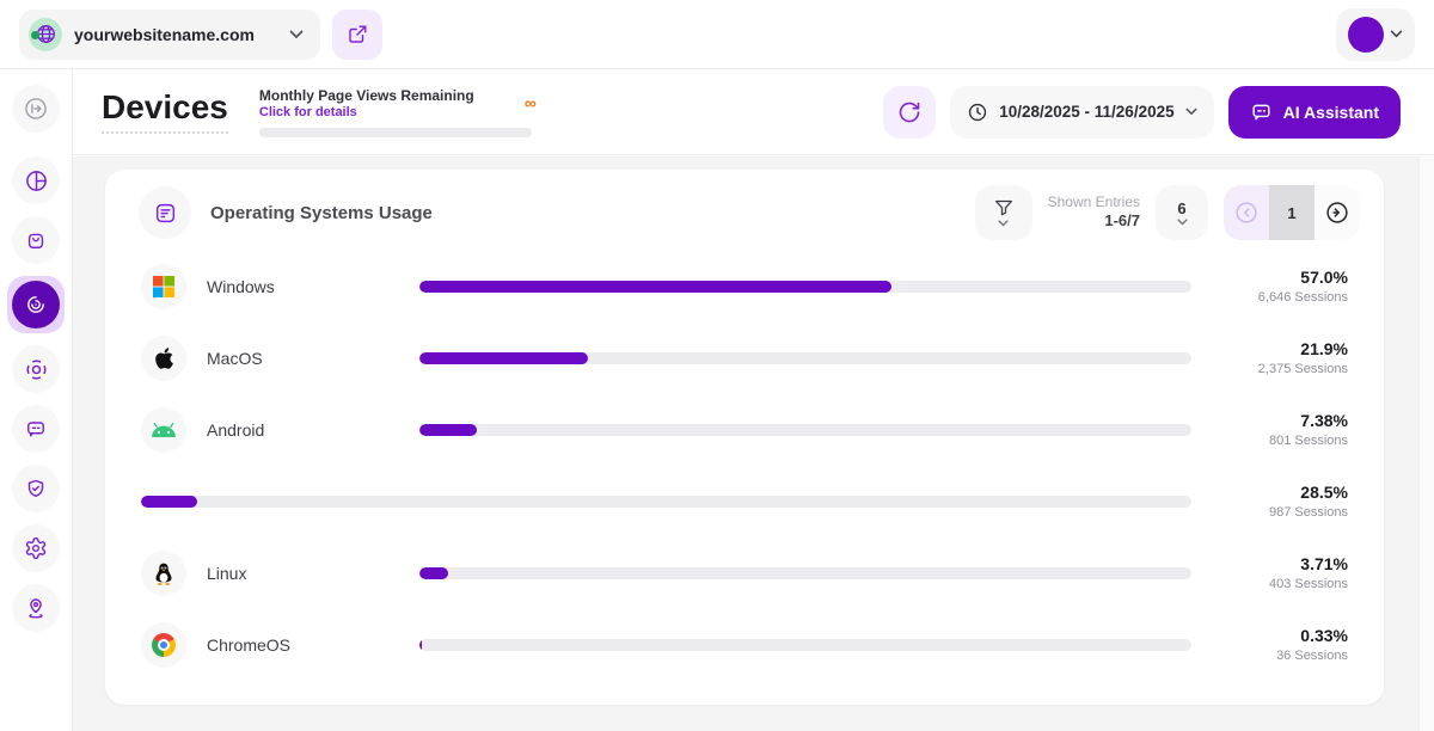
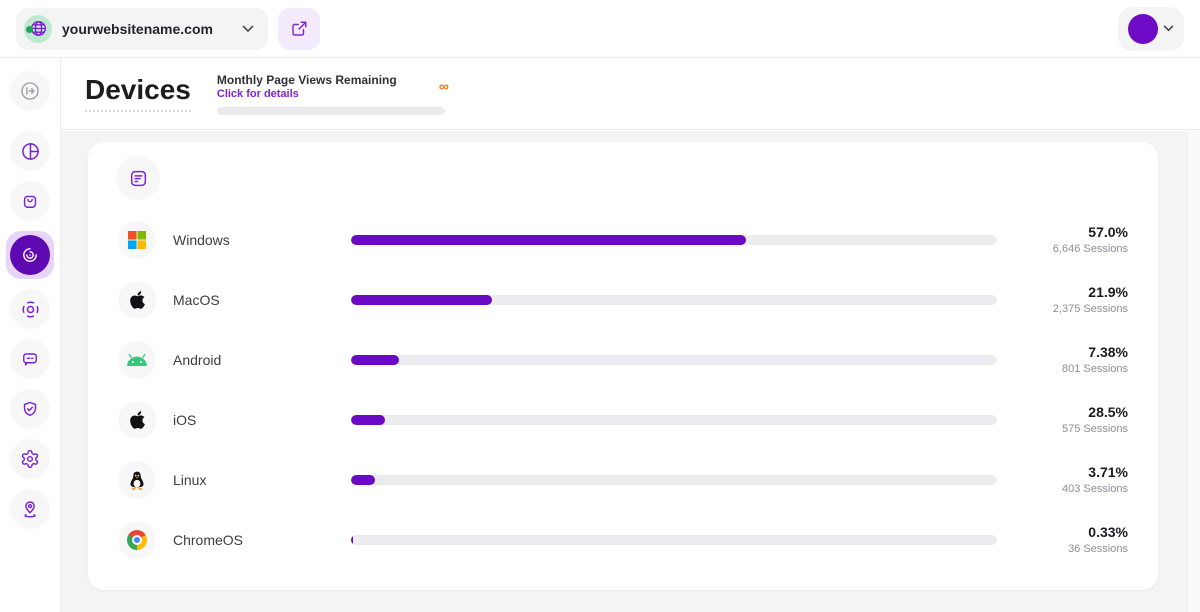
  yourwebsitename.com
  Devices
  Monthly Page Views Remaining
  Click for details
  ∞
- 10/28/2025 - 11/26/2025
- AI Assistant
- Operating Systems Usage
- Shown Entries
- 1-6/7
- 6
- 1
  Windows
  57.0%
  6,646 Sessions
  MacOS
  21.9%
  2,375 Sessions
  Android
  7.38%
  801 Sessions
+ iOS
  28.5%
- 987 Sessions
+ 575 Sessions
  Linux
  3.71%
  403 Sessions
  ChromeOS
  0.33%
  36 Sessions
